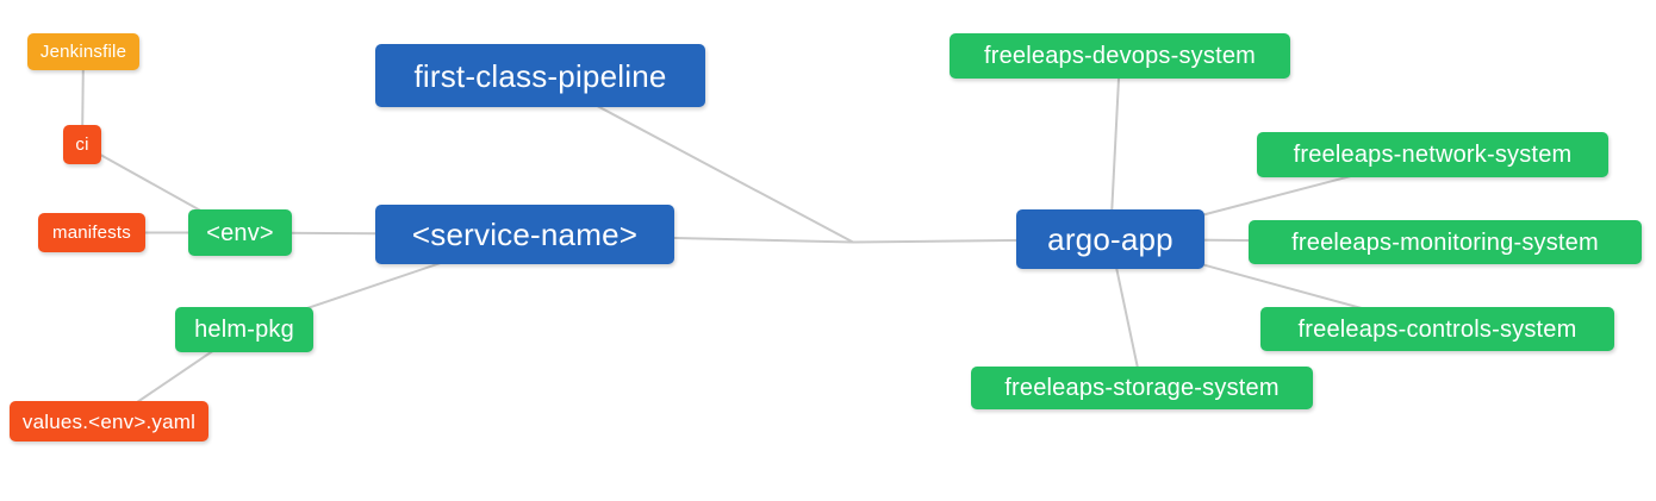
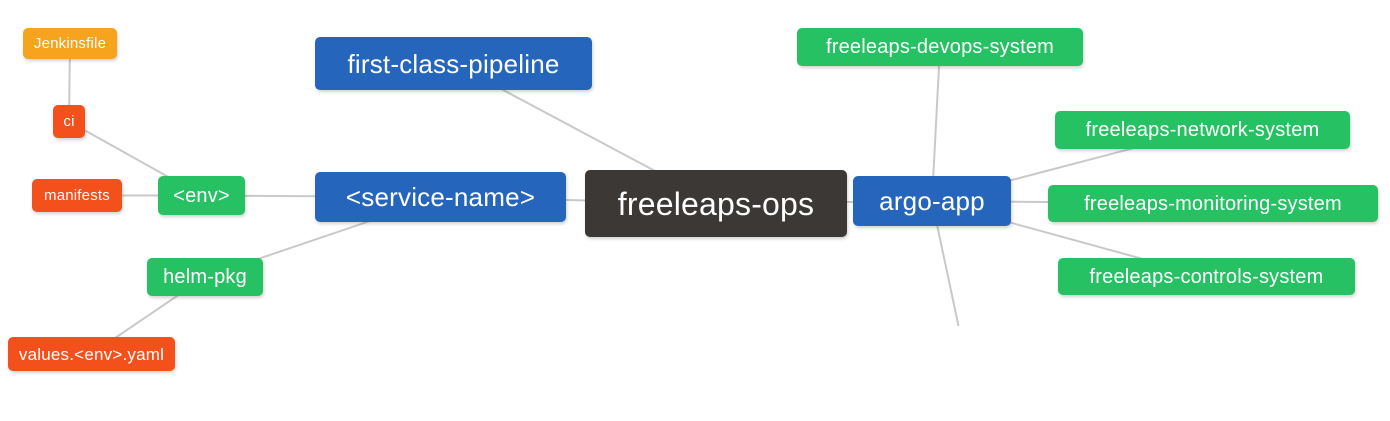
  Jenkinsfile
  ci
  manifests
  <env>
  helm-pkg
  values.<env>.yaml
  first-class-pipeline
  <service-name>
+ freeleaps-ops
  argo-app
  freeleaps-devops-system
  freeleaps-network-system
  freeleaps-monitoring-system
  freeleaps-controls-system
- freeleaps-storage-system
